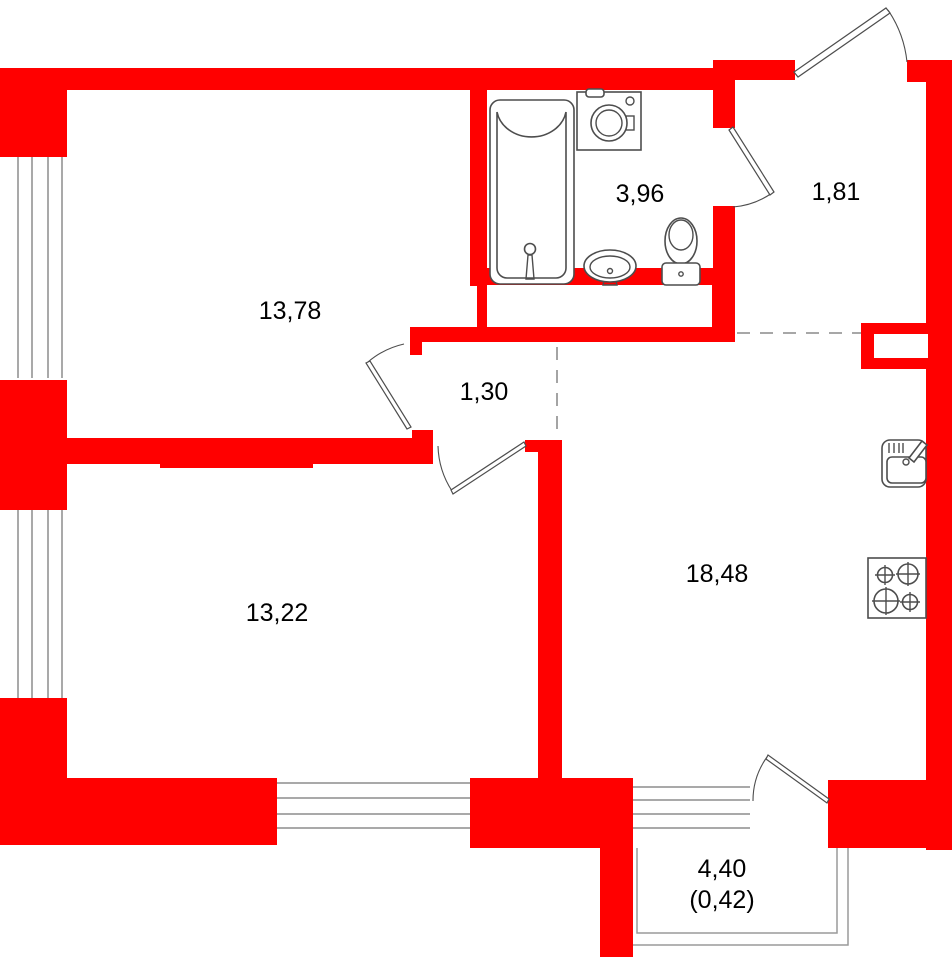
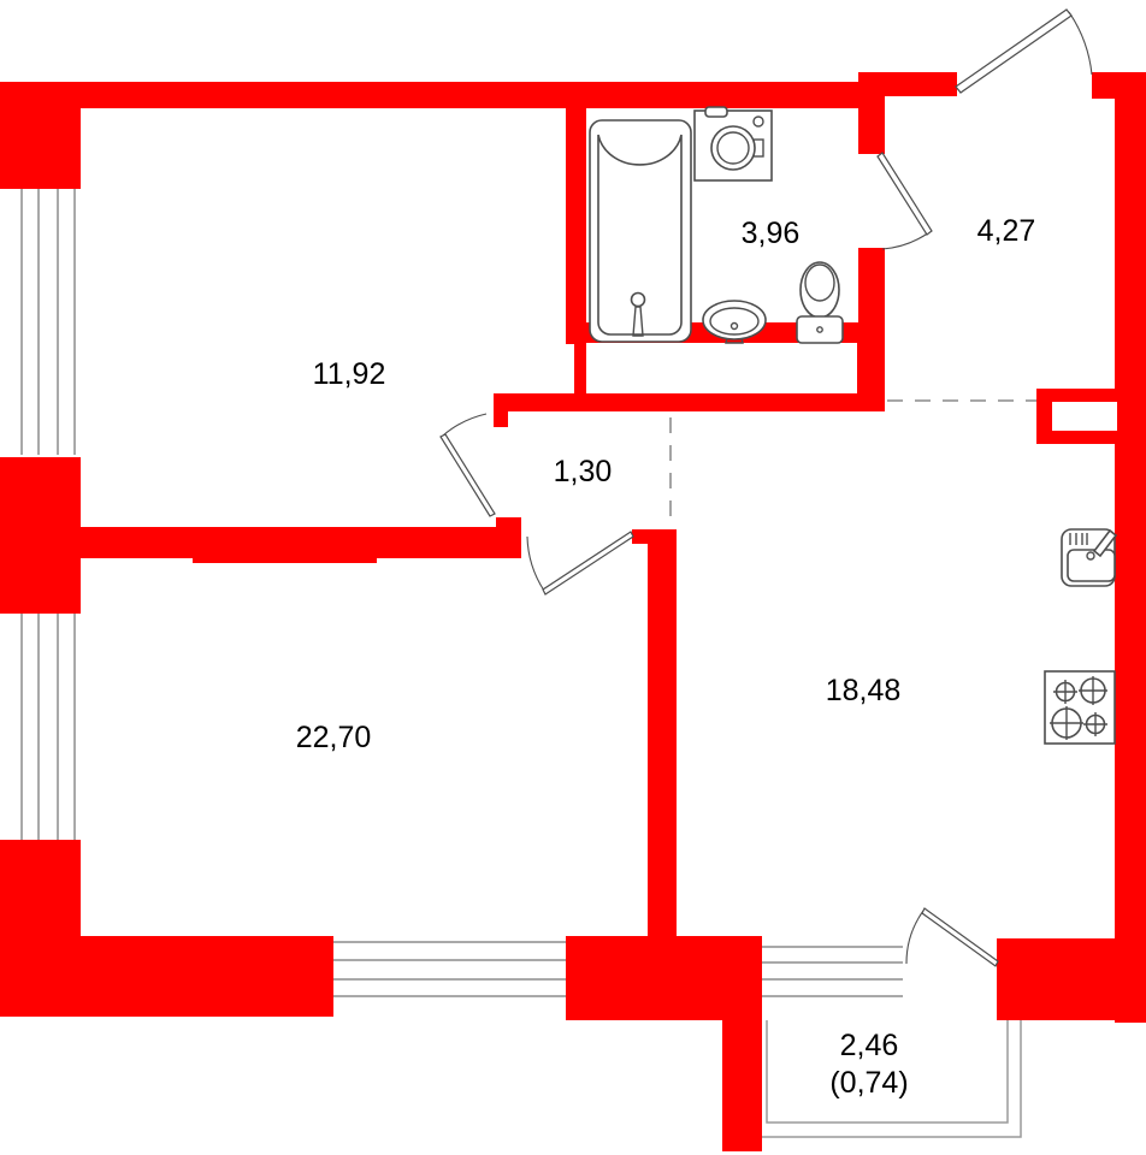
- 13,78
+ 11,92
  3,96
- 1,81
+ 4,27
  1,30
- 13,22
+ 22,70
  18,48
- 4,40
+ 2,46
- (0,42)
+ (0,74)
